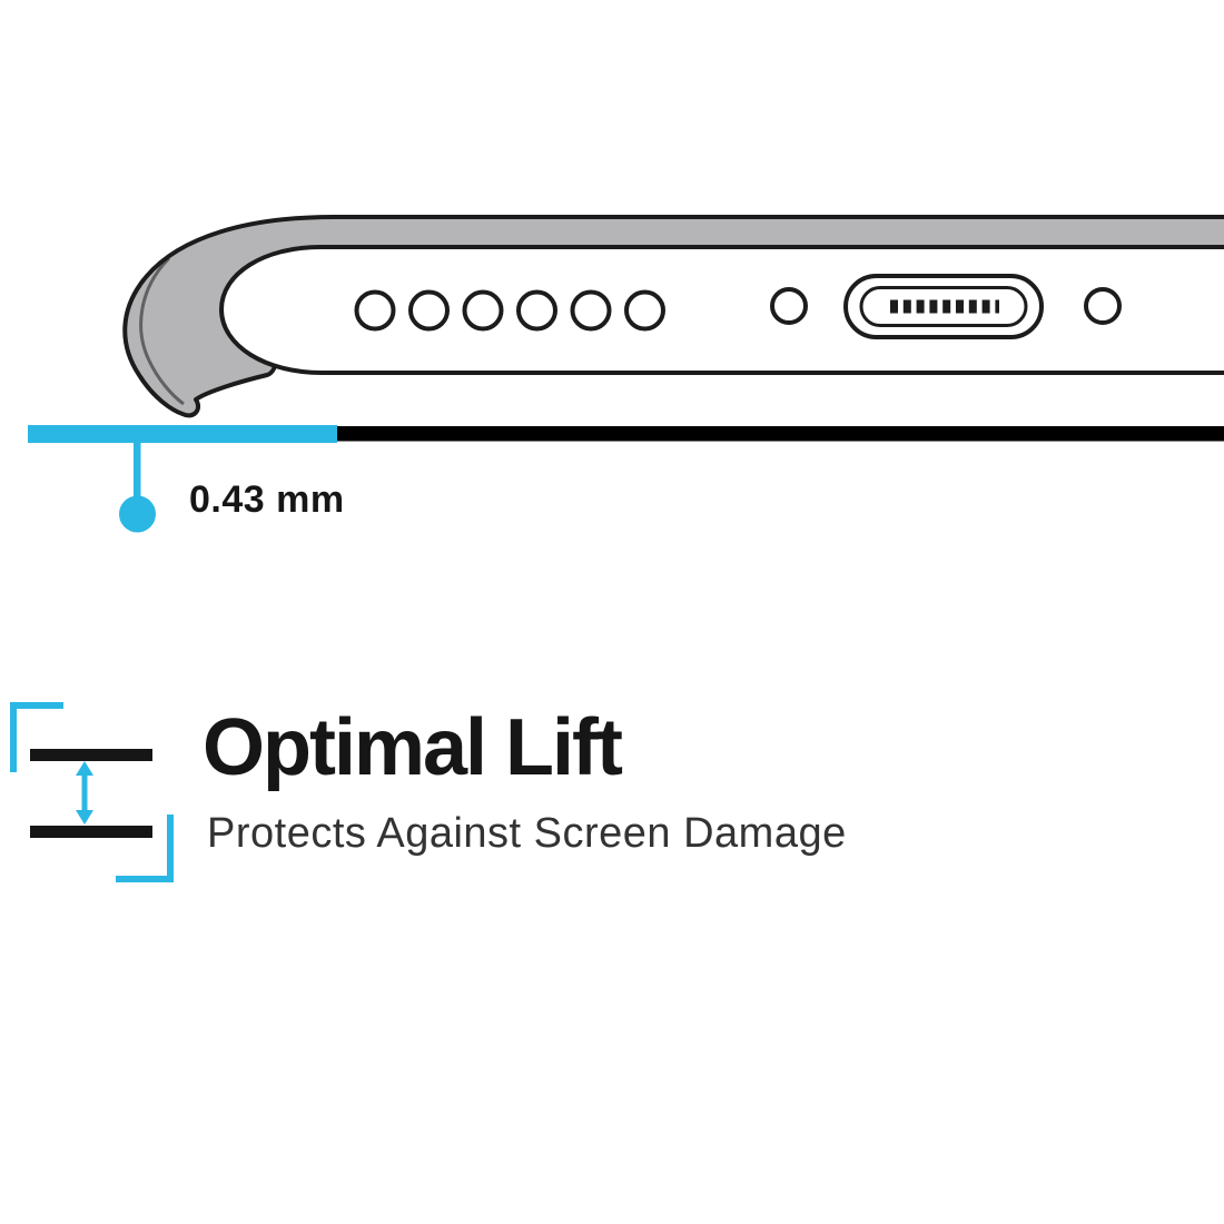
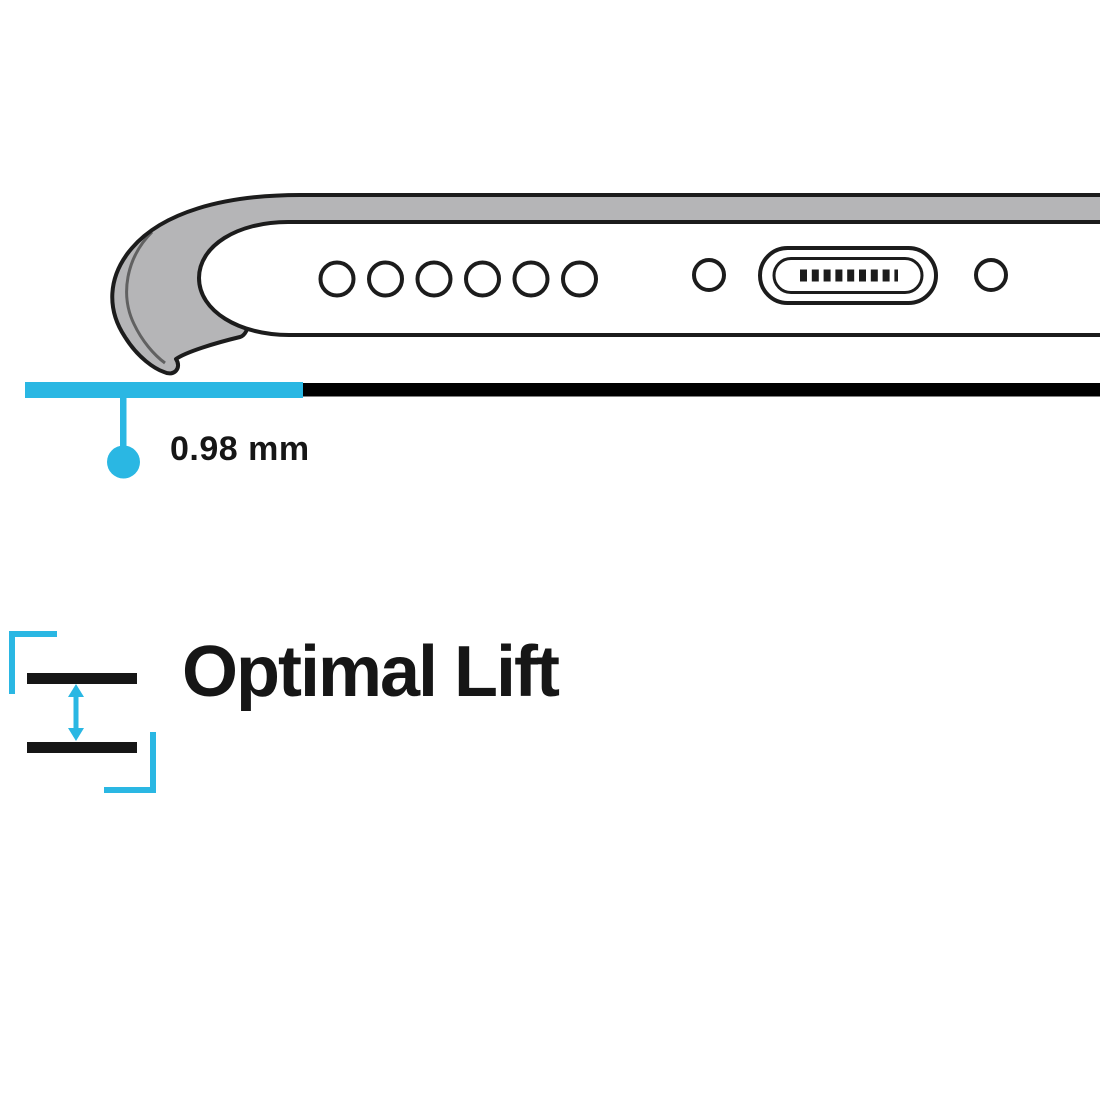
- 0.43 mm
+ 0.98 mm
  Optimal Lift
- Protects Against Screen Damage
